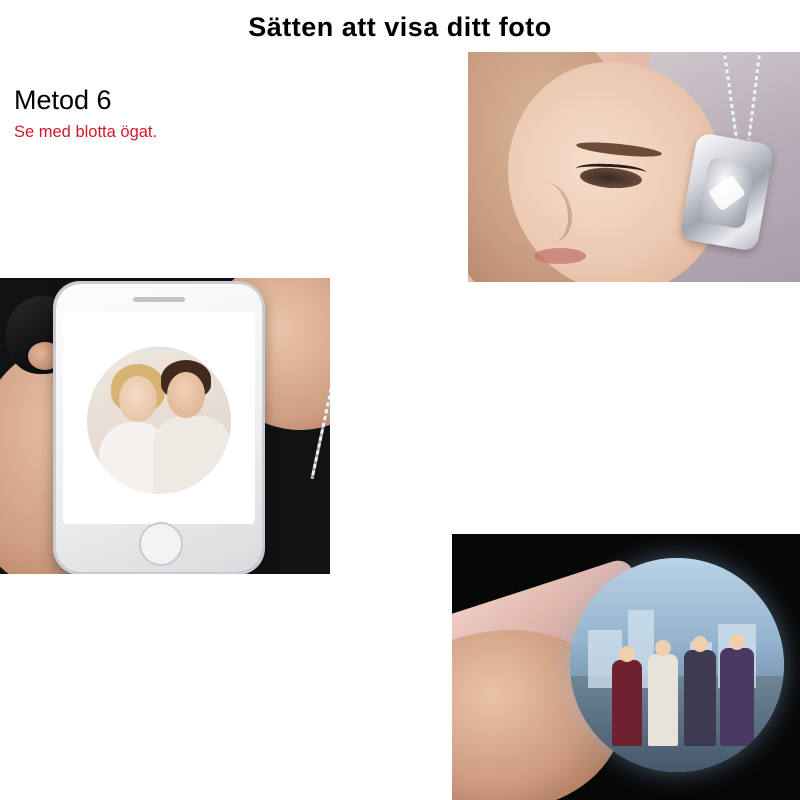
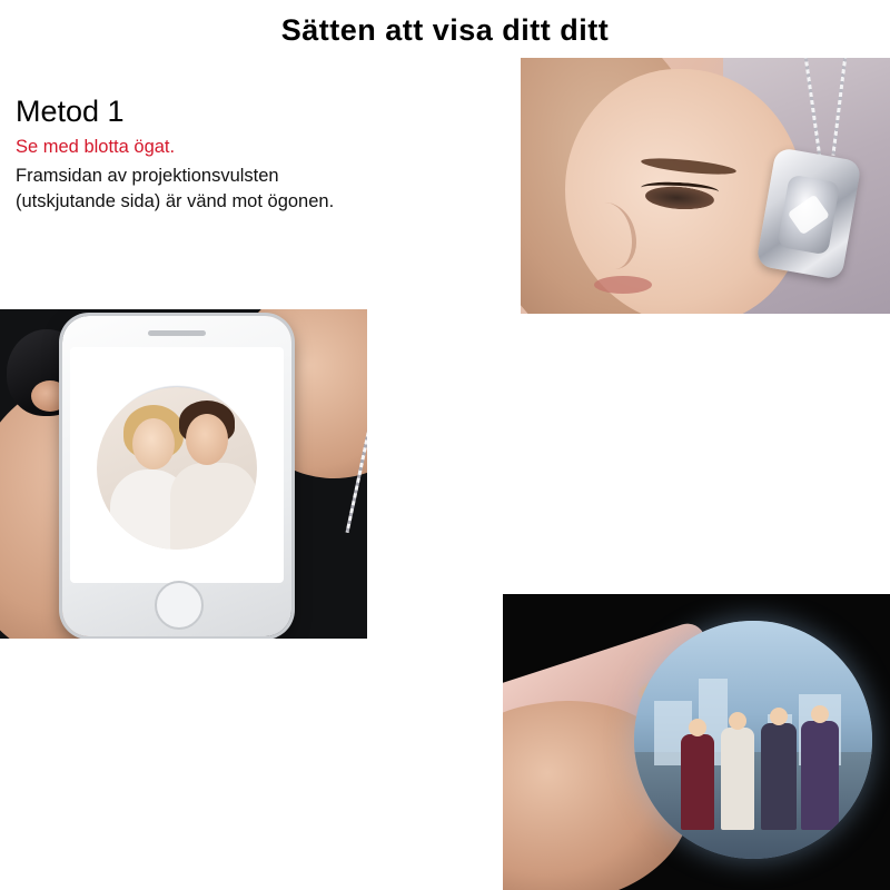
- Sätten att visa ditt foto
+ Sätten att visa ditt ditt
- Metod 6
+ Metod 1
  Se med blotta ögat.
+ Framsidan av projektionsvulsten
+ (utskjutande sida) är vänd mot ögonen.
